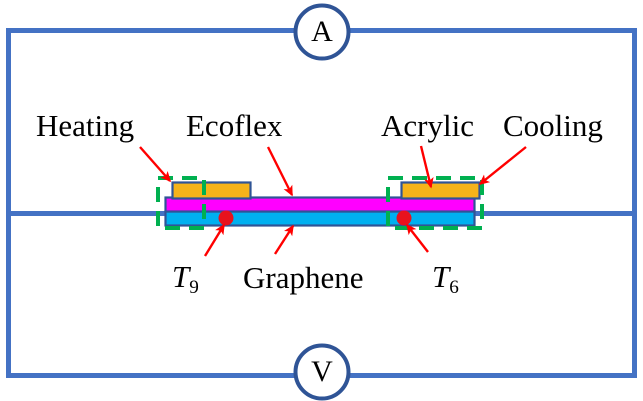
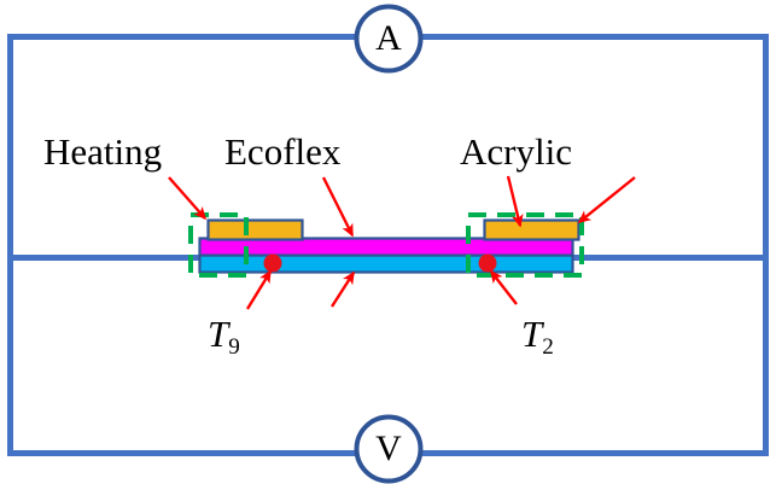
  A
  V
  Heating
  Ecoflex
  Acrylic
- Cooling
- Graphene
  T9
- T6
+ T2
